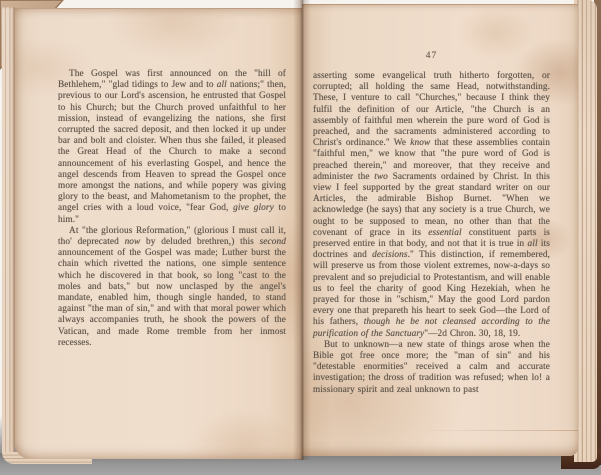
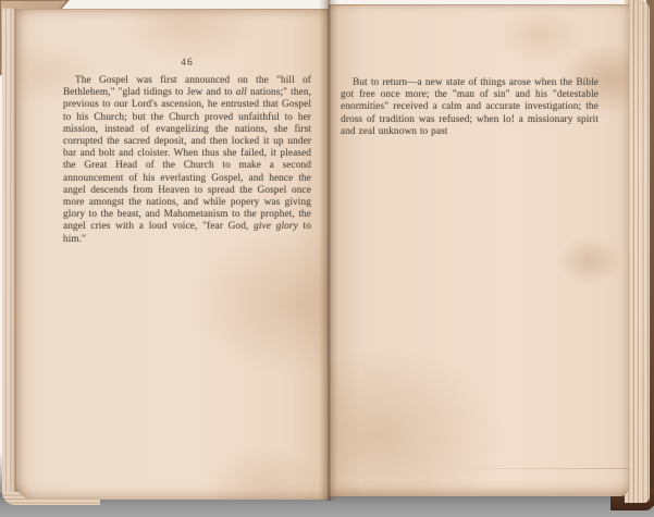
+ 46
  The Gospel was first announced on the "hill of Bethlehem," "glad tidings to Jew and to all nations;" then, previous to our Lord's ascension, he entrusted that Gospel to his Church; but the Church proved unfaithful to her mission, instead of evangelizing the nations, she first corrupted the sacred deposit, and then locked it up under bar and bolt and cloister. When thus she failed, it pleased the Great Head of the Church to make a second announcement of his everlasting Gospel, and hence the angel descends from Heaven to spread the Gospel once more amongst the nations, and while popery was giving glory to the beast, and Mahometanism to the prophet, the angel cries with a loud voice, "fear God, give glory to him."
- At "the glorious Reformation," (glorious I must call it, tho' deprecated now by deluded brethren,) this second announcement of the Gospel was made; Luther burst the chain which rivetted the nations, one simple sentence which he discovered in that book, so long "cast to the moles and bats," but now unclasped by the angel's mandate, enabled him, though single handed, to stand against "the man of sin," and with that moral power which always accompanies truth, he shook the powers of the Vatican, and made Rome tremble from her inmost recesses.
- 47
- asserting some evangelical truth hitherto forgotten, or corrupted; all holding the same Head, notwithstanding. These, I venture to call "Churches," because I think they fulfil the definition of our Article, "the Church is an assembly of faithful men wherein the pure word of God is preached, and the sacraments administered according to Christ's ordinance." We know that these assemblies contain "faithful men," we know that "the pure word of God is preached therein," and moreover, that they receive and administer the two Sacraments ordained by Christ. In this view I feel supported by the great standard writer on our Articles, the admirable Bishop Burnet. "When we acknowledge (he says) that any society is a true Church, we ought to be supposed to mean, no other than that the covenant of grace in its essential constituent parts is preserved entire in that body, and not that it is true in all its doctrines and decisions." This distinction, if remembered, will preserve us from those violent extremes, now-a-days so prevalent and so prejudicial to Protestantism, and will enable us to feel the charity of good King Hezekiah, when he prayed for those in "schism," May the good Lord pardon every one that prepareth his heart to seek God—the Lord of his fathers, though he be not cleansed according to the purification of the Sanctuary"—2d Chron. 30, 18, 19.
- But to unknown—a new state of things arose when the Bible got free once more; the "man of sin" and his "detestable enormities" received a calm and accurate investigation; the dross of tradition was refused; when lo! a missionary spirit and zeal unknown to past
+ But to return—a new state of things arose when the Bible got free once more; the "man of sin" and his "detestable enormities" received a calm and accurate investigation; the dross of tradition was refused; when lo! a missionary spirit and zeal unknown to past
